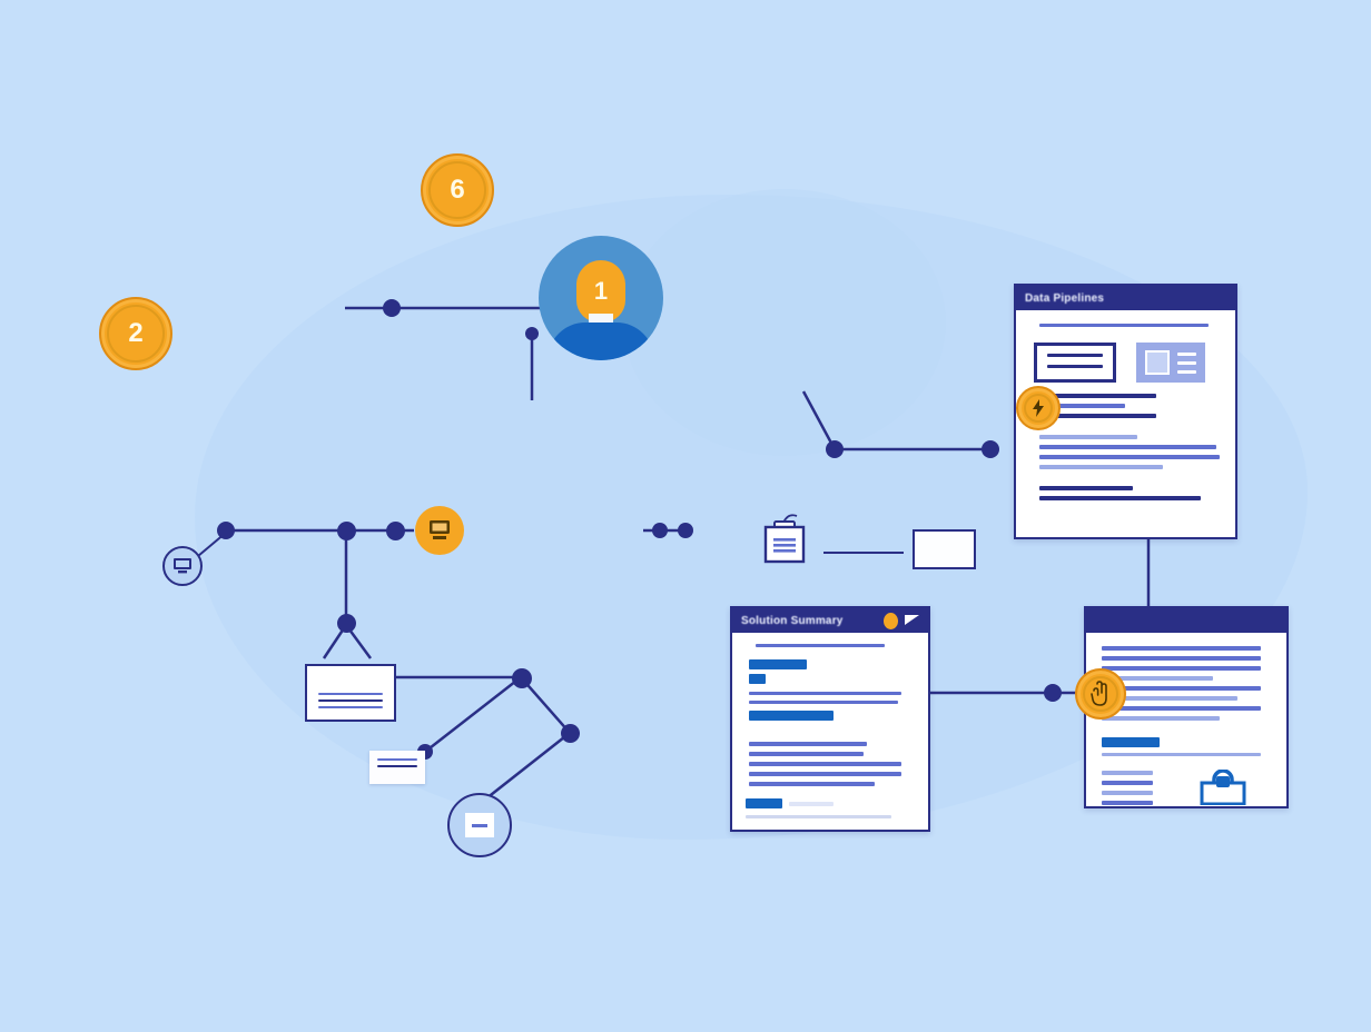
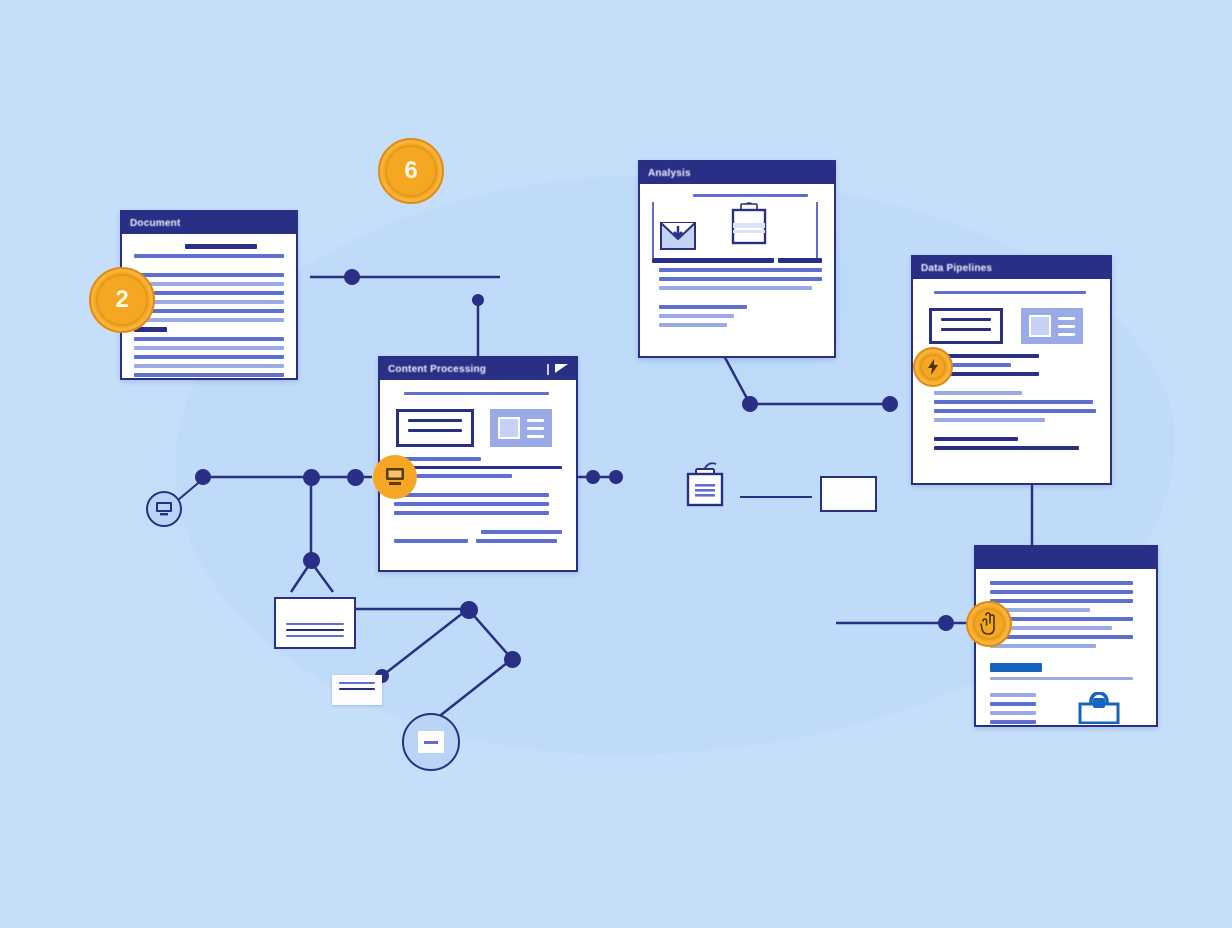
+ Document
+ Analysis
+ Content Processing
  Data Pipelines
- Solution Summary
- 1
  6
  2
